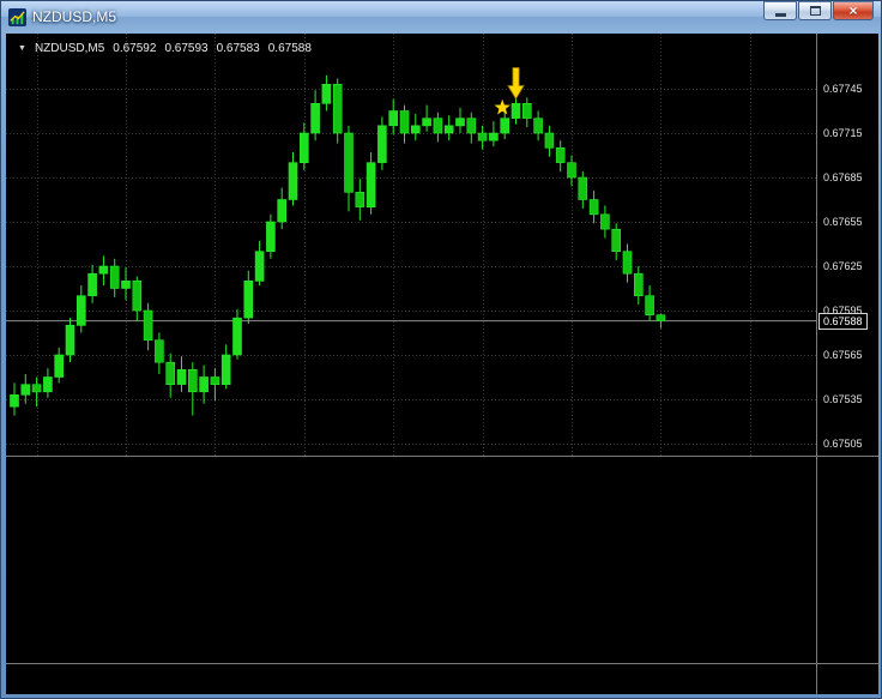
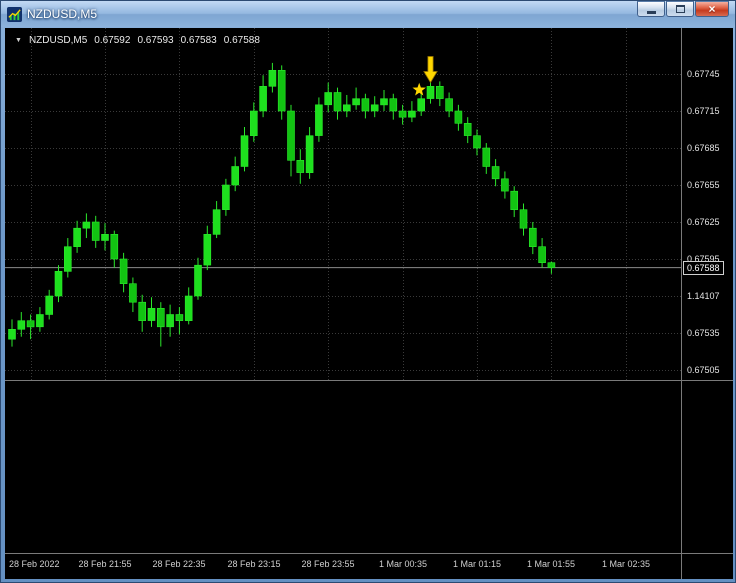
  NZDUSD,M5
  ×
  NZDUSD,M5
  0.67592
  0.67593
  0.67583
  0.67588
  0.67588
  0.67745
  0.67715
  0.67685
  0.67655
  0.67625
  0.67595
- 0.67565
+ 1.14107
  0.67535
  0.67505
+ 28 Feb 2022
+ 28 Feb 21:55
+ 28 Feb 22:35
+ 28 Feb 23:15
+ 28 Feb 23:55
+ 1 Mar 00:35
+ 1 Mar 01:15
+ 1 Mar 01:55
+ 1 Mar 02:35
